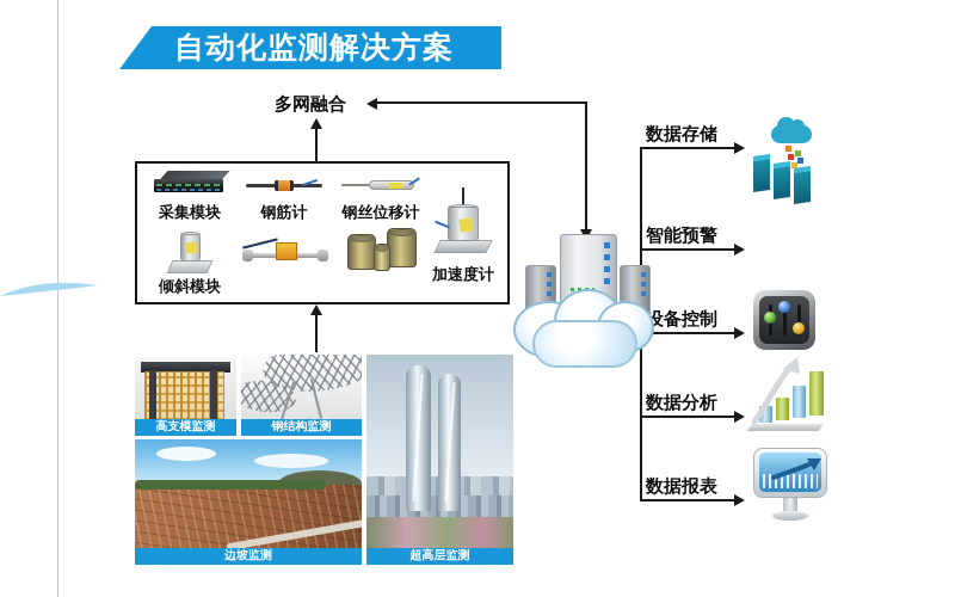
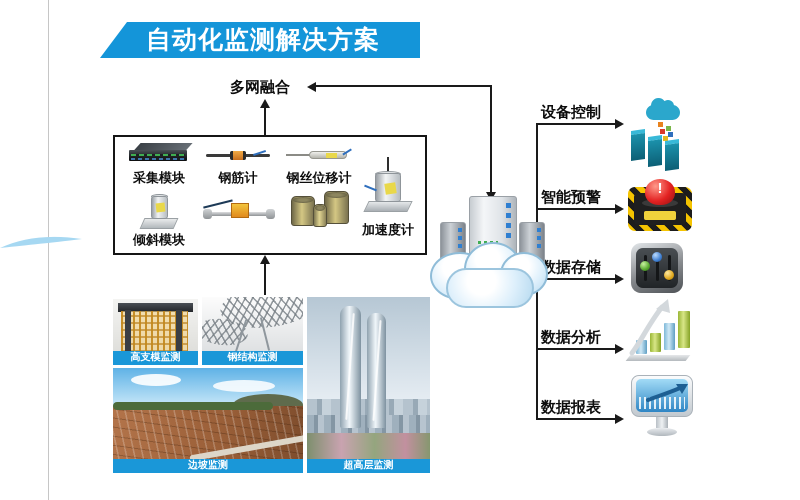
  自动化监测解决方案
  多网融合
  采集模块
  钢筋计
  钢丝位移计
  倾斜模块
  加速度计
- 数据存储
+ 设备控制
  智能预警
- 设备控制
+ 数据存储
  数据分析
  数据报表
+ !
  高支模监测
  钢结构监测
  边坡监测
  超高层监测
